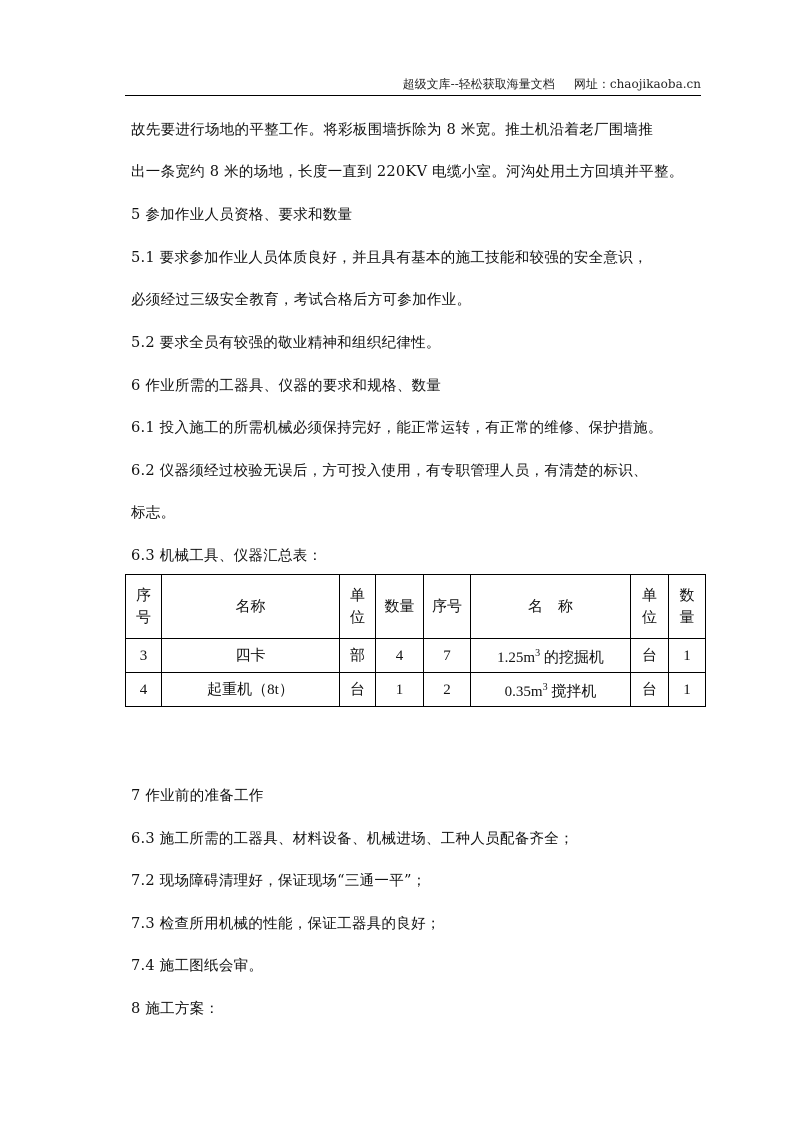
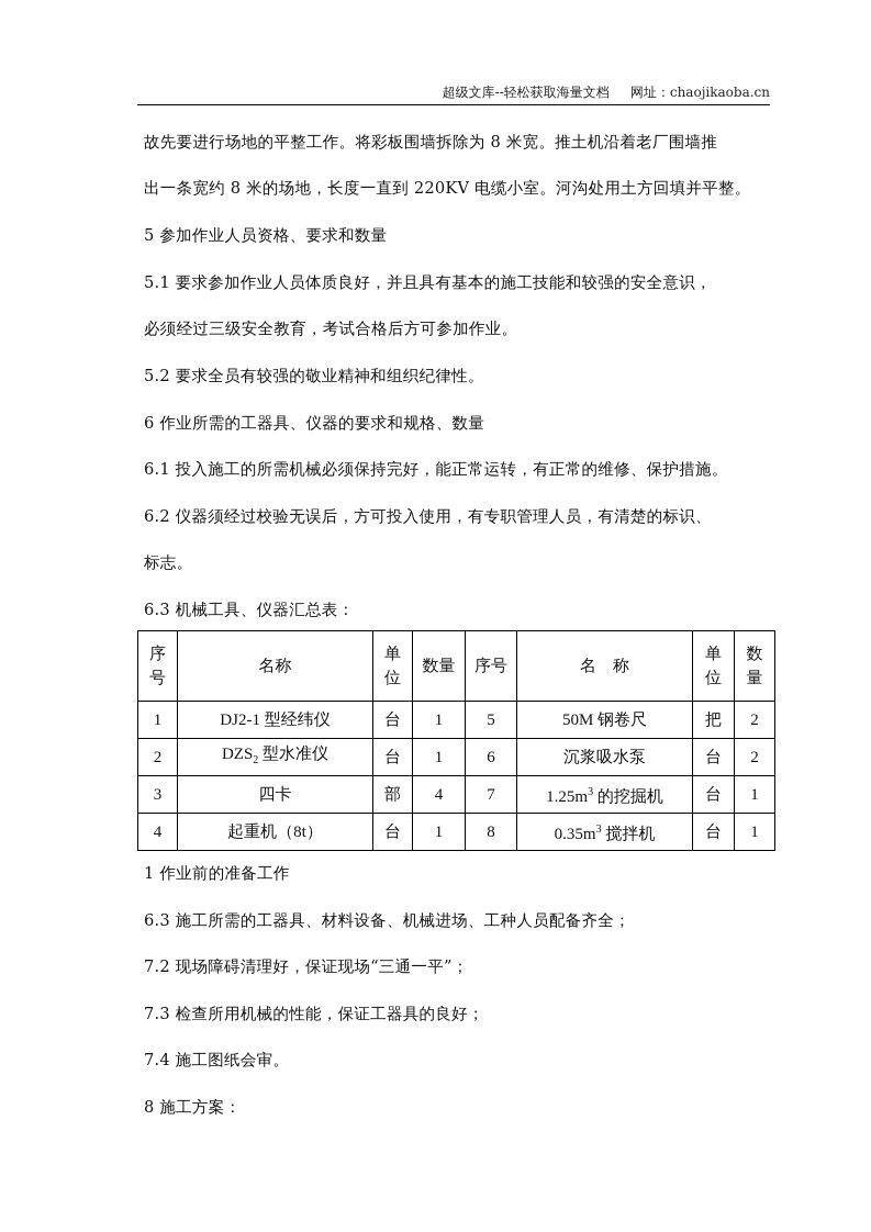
  超级文库--轻松获取海量文档 网址：chaojikaoba.cn
  故先要进行场地的平整工作。将彩板围墙拆除为 8 米宽。推土机沿着老厂围墙推
  出一条宽约 8 米的场地，长度一直到 220KV 电缆小室。河沟处用土方回填并平整。
  5 参加作业人员资格、要求和数量
  5.1 要求参加作业人员体质良好，并且具有基本的施工技能和较强的安全意识，
  必须经过三级安全教育，考试合格后方可参加作业。
  5.2 要求全员有较强的敬业精神和组织纪律性。
  6 作业所需的工器具、仪器的要求和规格、数量
  6.1 投入施工的所需机械必须保持完好，能正常运转，有正常的维修、保护措施。
  6.2 仪器须经过校验无误后，方可投入使用，有专职管理人员，有清楚的标识、
  标志。
  6.3 机械工具、仪器汇总表：
  序号	名称	单位	数量	序号	名 称	单位	数量
+ 1	DJ2-1 型经纬仪	台	1	5	50M 钢卷尺	把	2
+ 2	DZS2 型水准仪	台	1	6	沉浆吸水泵	台	2
  3	四卡	部	4	7	1.25m3 的挖掘机	台	1
- 4	起重机（8t）	台	1	2	0.35m3 搅拌机	台	1
+ 4	起重机（8t）	台	1	8	0.35m3 搅拌机	台	1
- 7 作业前的准备工作
+ 1 作业前的准备工作
  6.3 施工所需的工器具、材料设备、机械进场、工种人员配备齐全；
  7.2 现场障碍清理好，保证现场“三通一平”；
  7.3 检查所用机械的性能，保证工器具的良好；
  7.4 施工图纸会审。
  8 施工方案：
